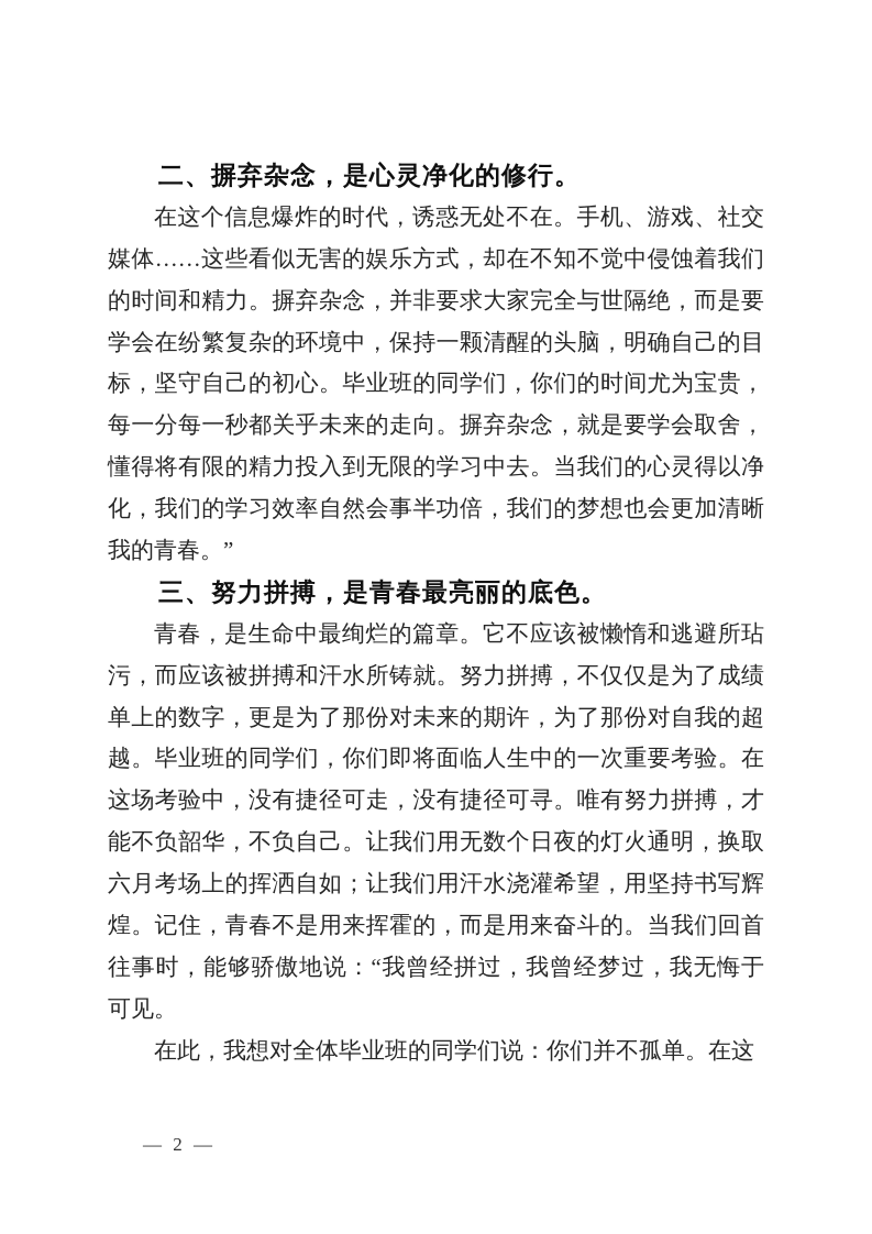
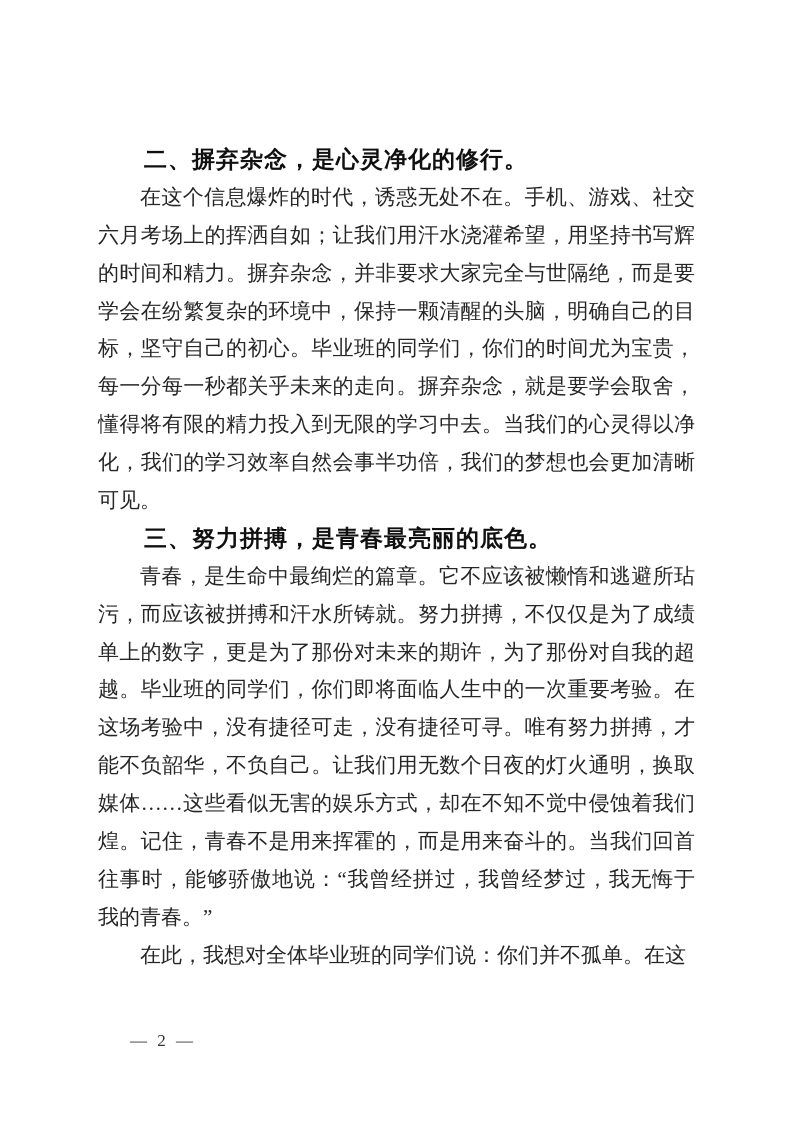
  二、摒弃杂念，是心灵净化的修行。
  在这个信息爆炸的时代，诱惑无处不在。手机、游戏、社交
- 媒体……这些看似无害的娱乐方式，却在不知不觉中侵蚀着我们
+ 六月考场上的挥洒自如；让我们用汗水浇灌希望，用坚持书写辉
  的时间和精力。摒弃杂念，并非要求大家完全与世隔绝，而是要
  学会在纷繁复杂的环境中，保持一颗清醒的头脑，明确自己的目
  标，坚守自己的初心。毕业班的同学们，你们的时间尤为宝贵，
  每一分每一秒都关乎未来的走向。摒弃杂念，就是要学会取舍，
  懂得将有限的精力投入到无限的学习中去。当我们的心灵得以净
  化，我们的学习效率自然会事半功倍，我们的梦想也会更加清晰
- 我的青春。”
+ 可见。
  三、努力拼搏，是青春最亮丽的底色。
  青春，是生命中最绚烂的篇章。它不应该被懒惰和逃避所玷
  污，而应该被拼搏和汗水所铸就。努力拼搏，不仅仅是为了成绩
  单上的数字，更是为了那份对未来的期许，为了那份对自我的超
  越。毕业班的同学们，你们即将面临人生中的一次重要考验。在
  这场考验中，没有捷径可走，没有捷径可寻。唯有努力拼搏，才
  能不负韶华，不负自己。让我们用无数个日夜的灯火通明，换取
- 六月考场上的挥洒自如；让我们用汗水浇灌希望，用坚持书写辉
+ 媒体……这些看似无害的娱乐方式，却在不知不觉中侵蚀着我们
  煌。记住，青春不是用来挥霍的，而是用来奋斗的。当我们回首
  往事时，能够骄傲地说：“我曾经拼过，我曾经梦过，我无悔于
- 可见。
+ 我的青春。”
  在此，我想对全体毕业班的同学们说：你们并不孤单。在这
  — 2 —
